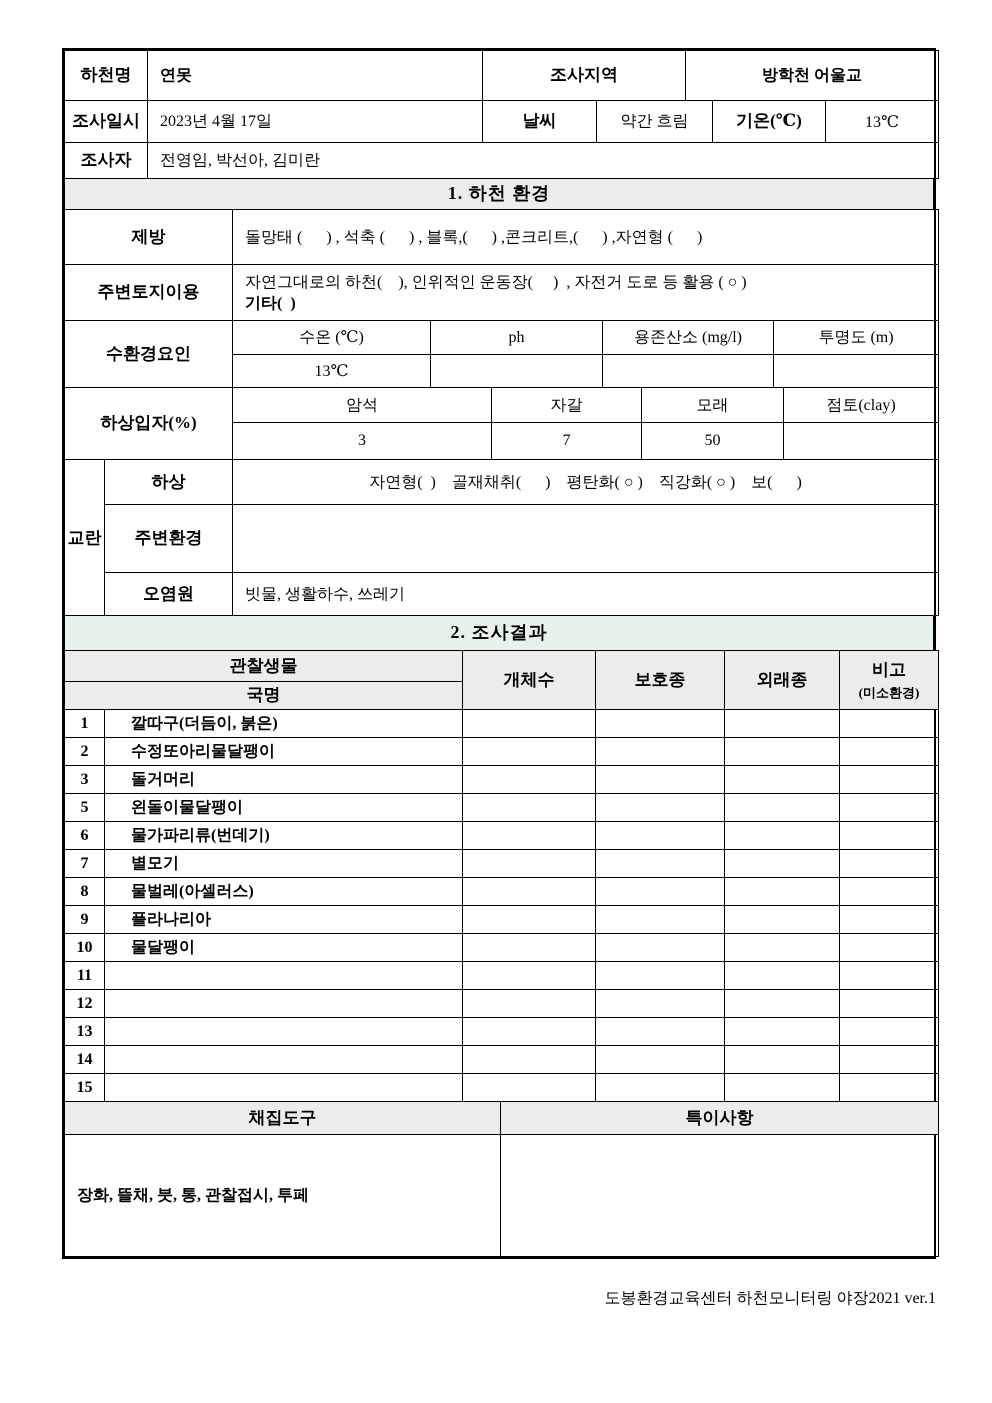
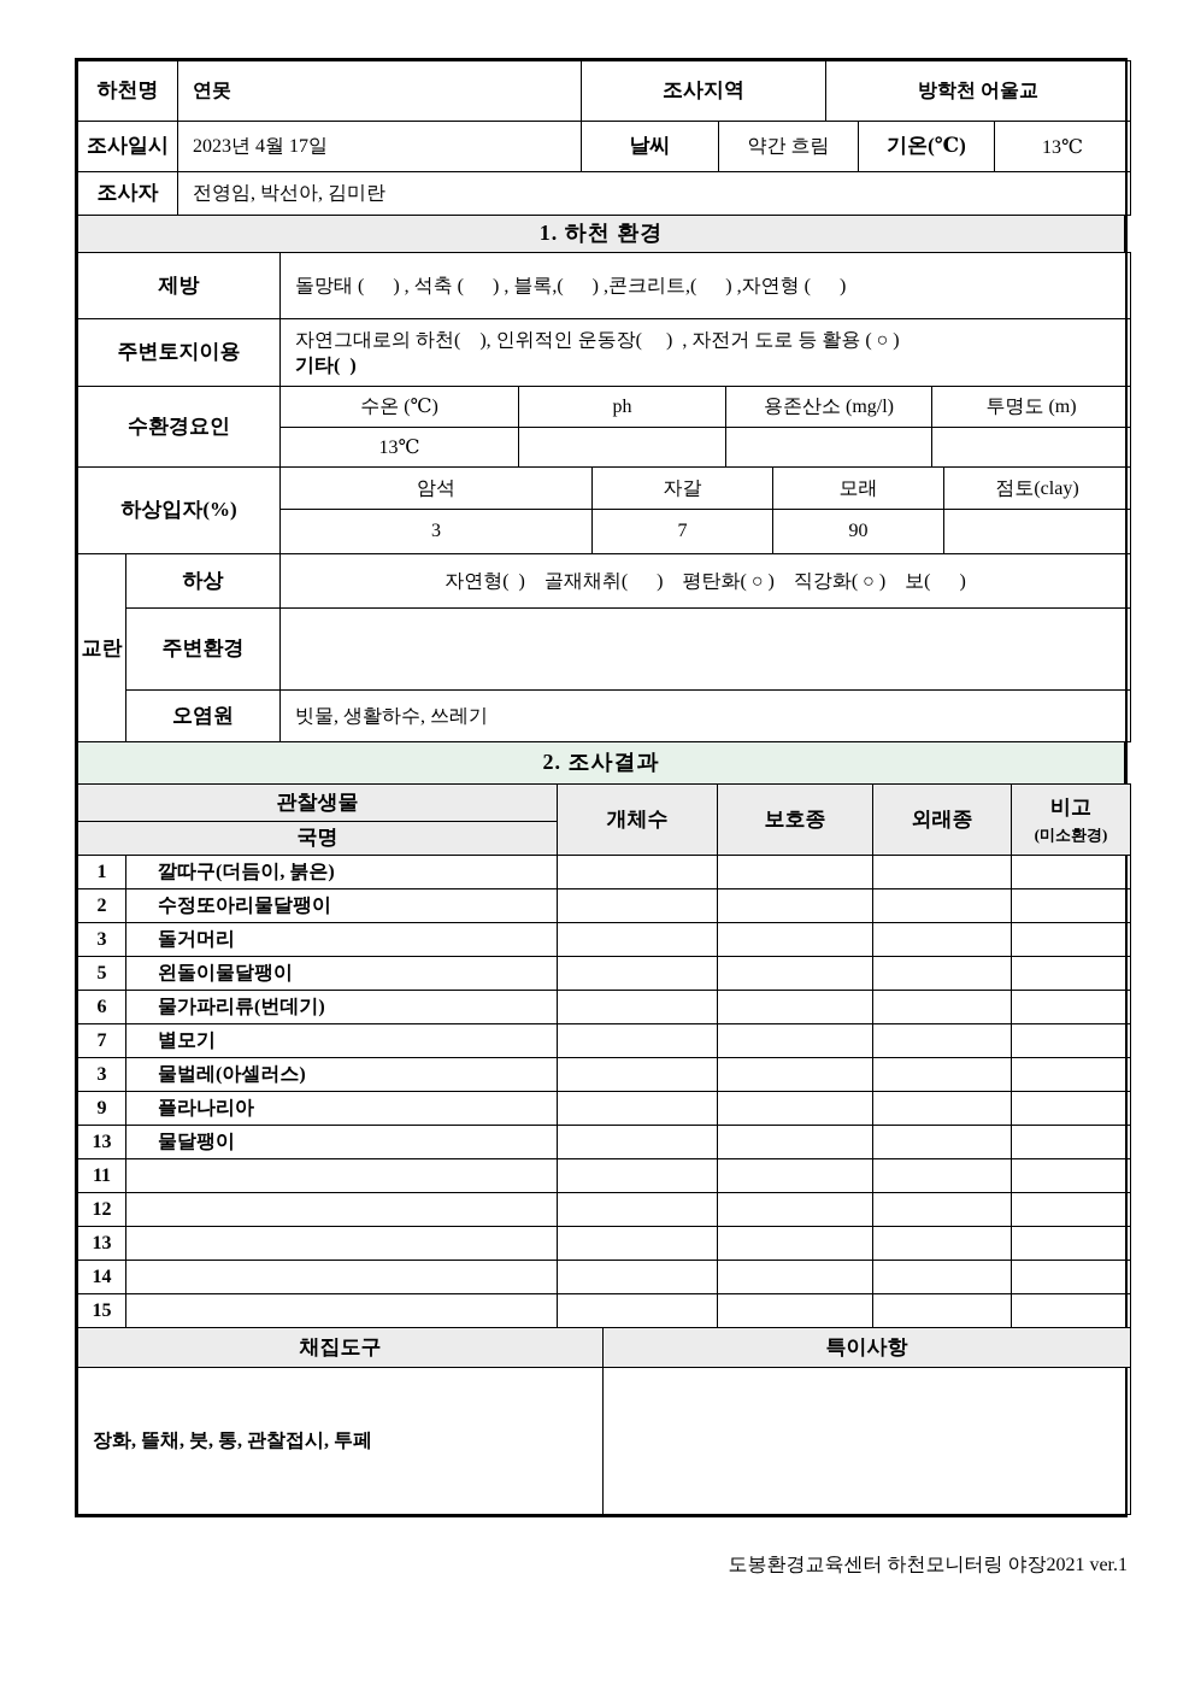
  하천명	연못	조사지역	방학천 어울교
  조사일시	2023년 4월 17일	날씨	약간 흐림	기온(℃)	13℃
  조사자	전영임, 박선아, 김미란
  1. 하천 환경
  제방	돌망태 ( ) , 석축 ( ) , 블록,( ) ,콘크리트,( ) ,자연형 ( )
  주변토지이용	자연그대로의 하천( ), 인위적인 운동장( ) , 자전거 도로 등 활용 ( ○ ) 기타( )
  수환경요인	수온 (℃)	ph	용존산소 (mg/l)	투명도 (m)
  13℃
  하상입자(%)	암석	자갈	모래	점토(clay)
- 3	7	50
+ 3	7	90
  교란	하상	자연형( ) 골재채취( ) 평탄화( ○ ) 직강화( ○ ) 보( )
  주변환경
  오염원	빗물, 생활하수, 쓰레기
  2. 조사결과
  관찰생물	개체수	보호종	외래종	비고 (미소환경)
  국명
  1	깔따구(더듬이, 붉은)
  2	수정또아리물달팽이
  3	돌거머리
  5	왼돌이물달팽이
  6	물가파리류(번데기)
  7	별모기
- 8	물벌레(아셀러스)
+ 3	물벌레(아셀러스)
  9	플라나리아
- 10	물달팽이
+ 13	물달팽이
  11
  12
  13
  14
  15
  채집도구	특이사항
  장화, 뜰채, 붓, 통, 관찰접시, 투페
  도봉환경교육센터 하천모니터링 야장2021 ver.1
